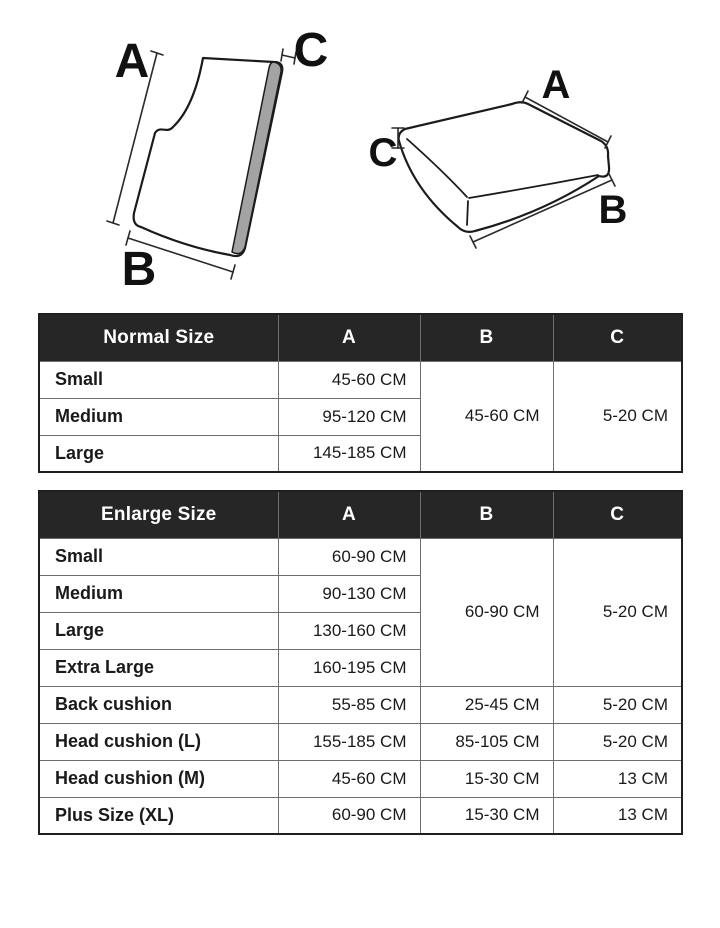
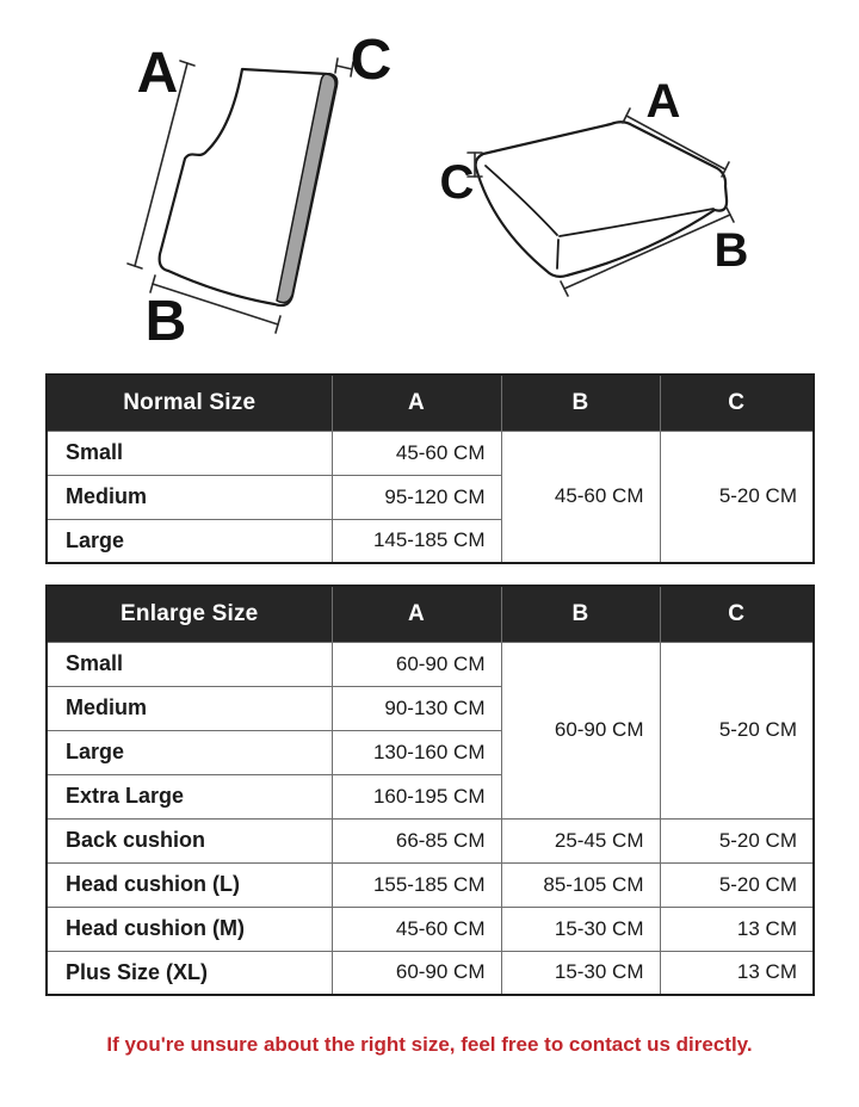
  A
  B
  C
  A
  B
  C
  Normal Size	A	B	C
  Small	45-60 CM	45-60 CM	5-20 CM
  Medium	95-120 CM
  Large	145-185 CM
  Enlarge Size	A	B	C
  Small	60-90 CM	60-90 CM	5-20 CM
  Medium	90-130 CM
  Large	130-160 CM
  Extra Large	160-195 CM
- Back cushion	55-85 CM	25-45 CM	5-20 CM
+ Back cushion	66-85 CM	25-45 CM	5-20 CM
  Head cushion (L)	155-185 CM	85-105 CM	5-20 CM
  Head cushion (M)	45-60 CM	15-30 CM	13 CM
  Plus Size (XL)	60-90 CM	15-30 CM	13 CM
+ If you're unsure about the right size, feel free to contact us directly.
